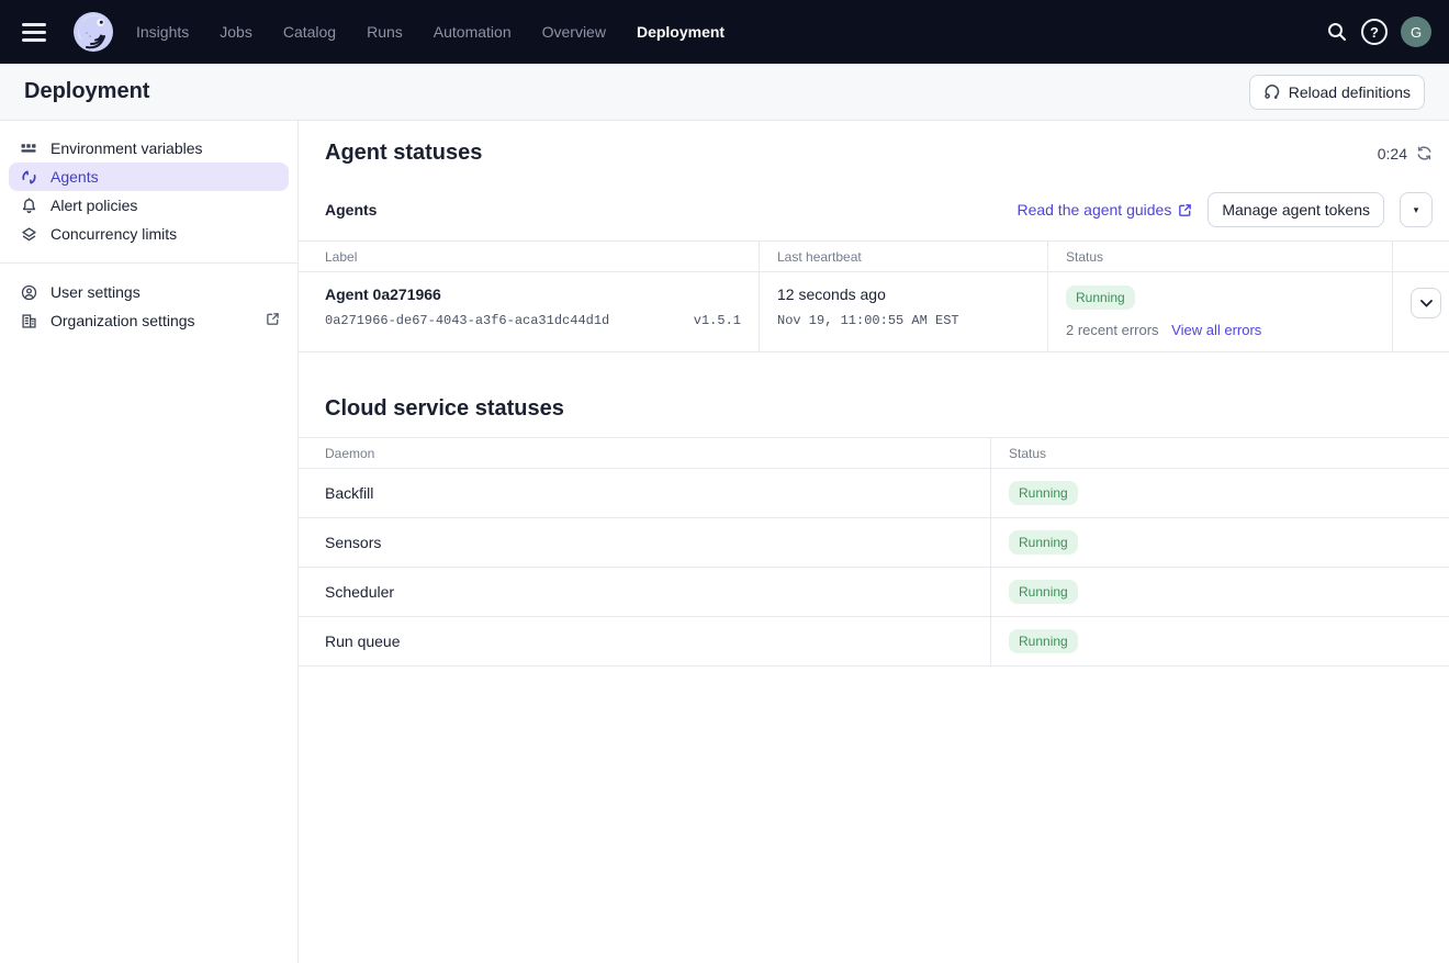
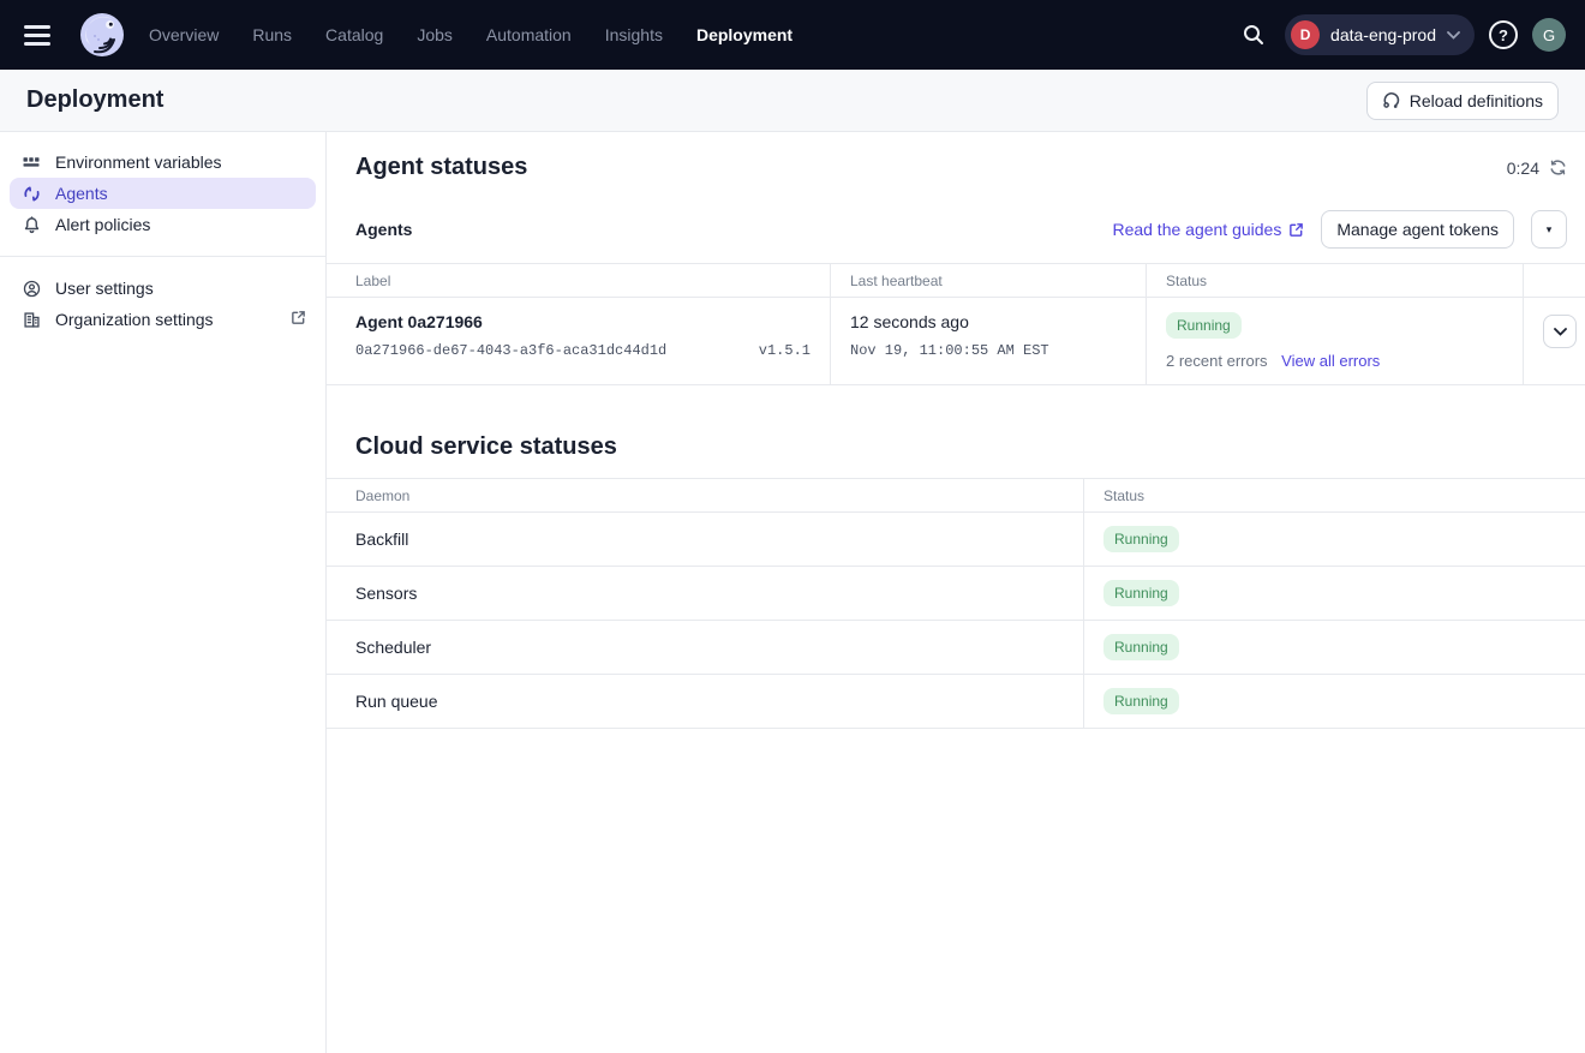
- Insights
+ Overview
- Jobs
+ Runs
  Catalog
- Runs
+ Jobs
  Automation
- Overview
+ Insights
  Deployment
+ D
+ data-eng-prod
  ?
  G
  Deployment
  Reload definitions
  Environment variables
  Agents
  Alert policies
- Concurrency limits
  User settings
  Organization settings
  Agent statuses
  0:24
  Agents
  Read the agent guides
  Manage agent tokens
  ▾
  Label
  Last heartbeat
  Status
  Agent 0a271966
  0a271966-de67-4043-a3f6-aca31dc44d1d
  v1.5.1
  12 seconds ago
  Nov 19, 11:00:55 AM EST
  Running
  2 recent errors View all errors
  Cloud service statuses
  Daemon
  Status
  Backfill
  Running
  Sensors
  Running
  Scheduler
  Running
  Run queue
  Running
